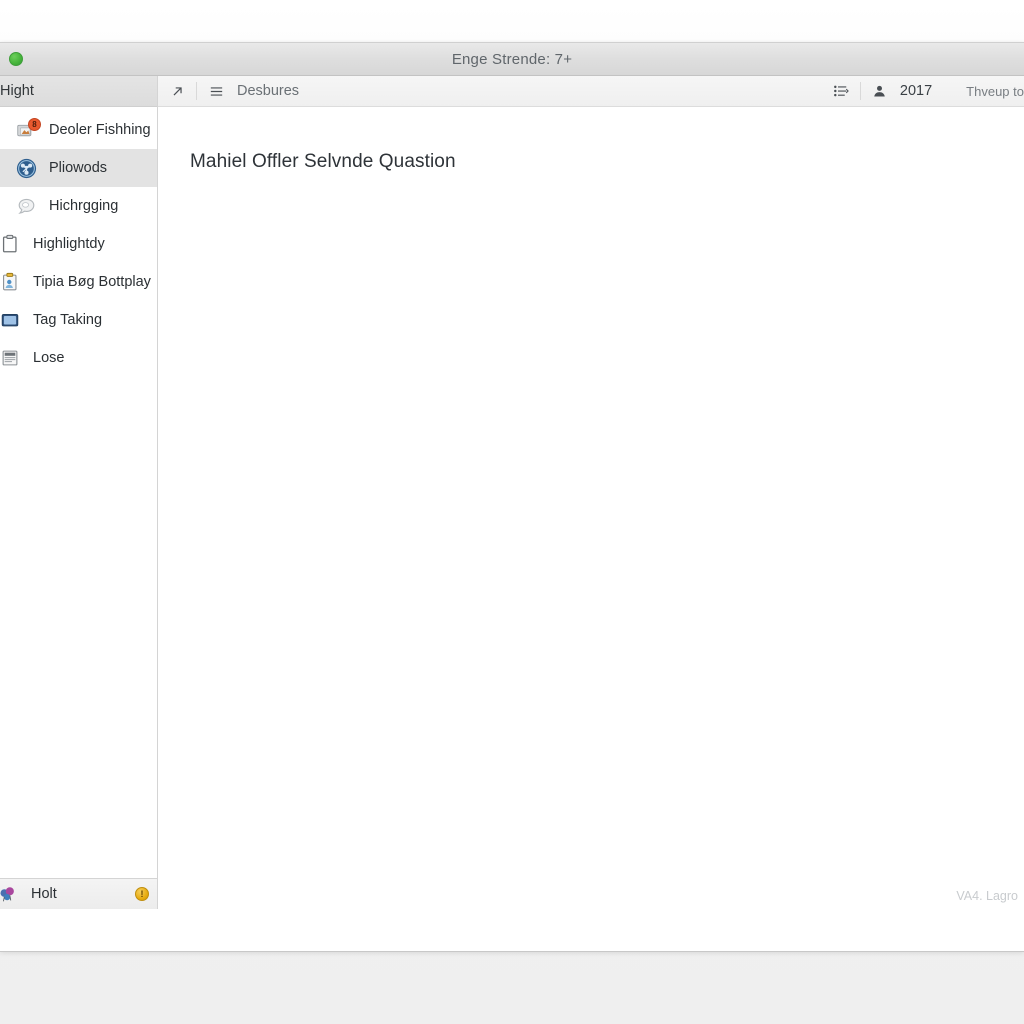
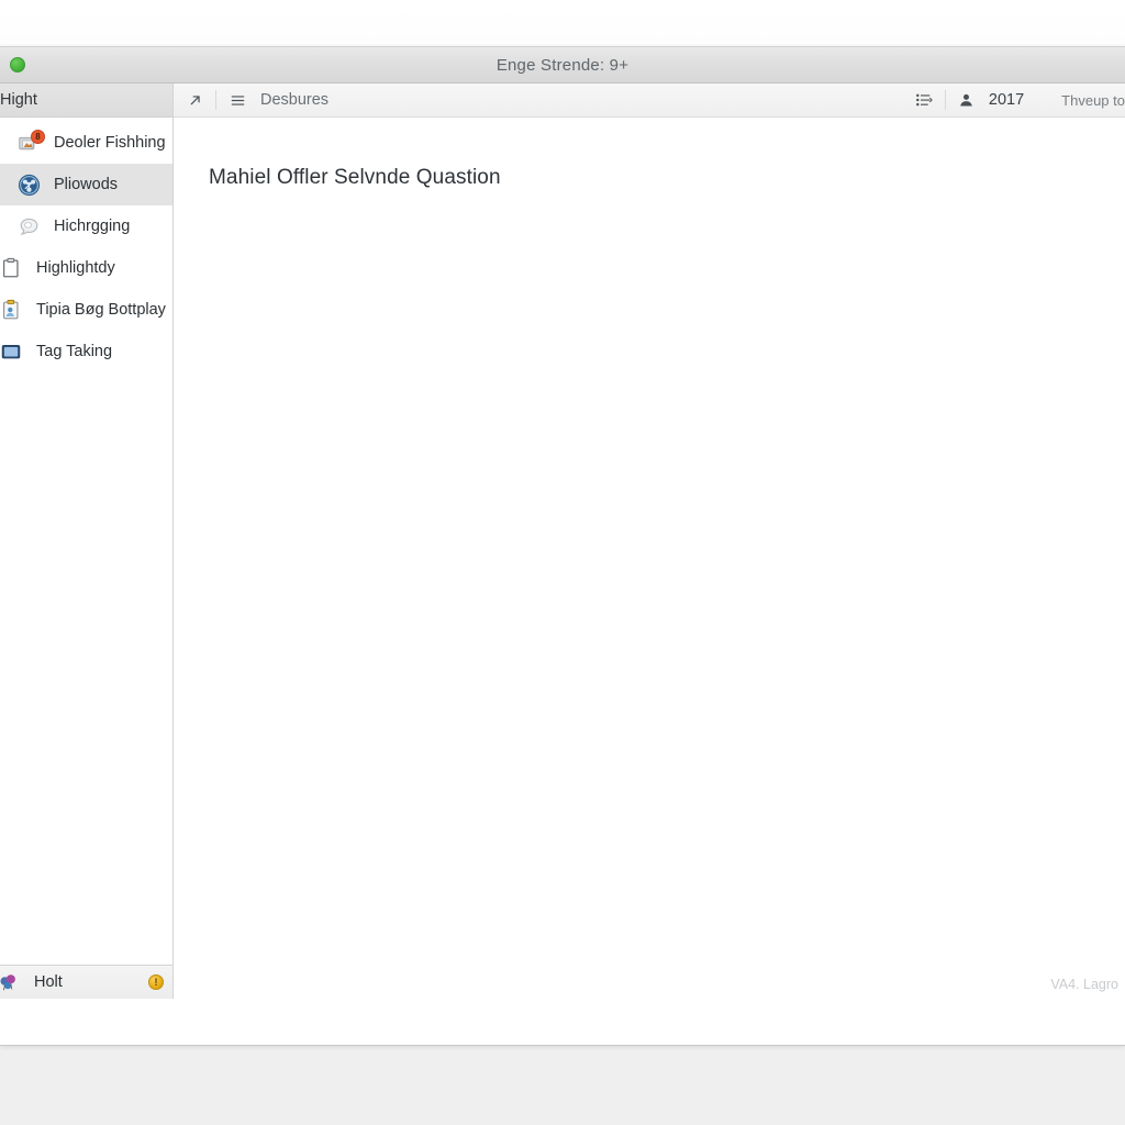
- Enge Strende: 7+
+ Enge Strende: 9+
  Hight
  8
  Deoler Fishhing
  Pliowods
  Hichrgging
  Highlightdy
  Tipia Bøg Bottplay
  Tag Taking
- Lose
  Holt
  !
  Desbures
  2017
  Thveup to
  Mahiel Offler Selvnde Quastion
  VA4. Lagro
